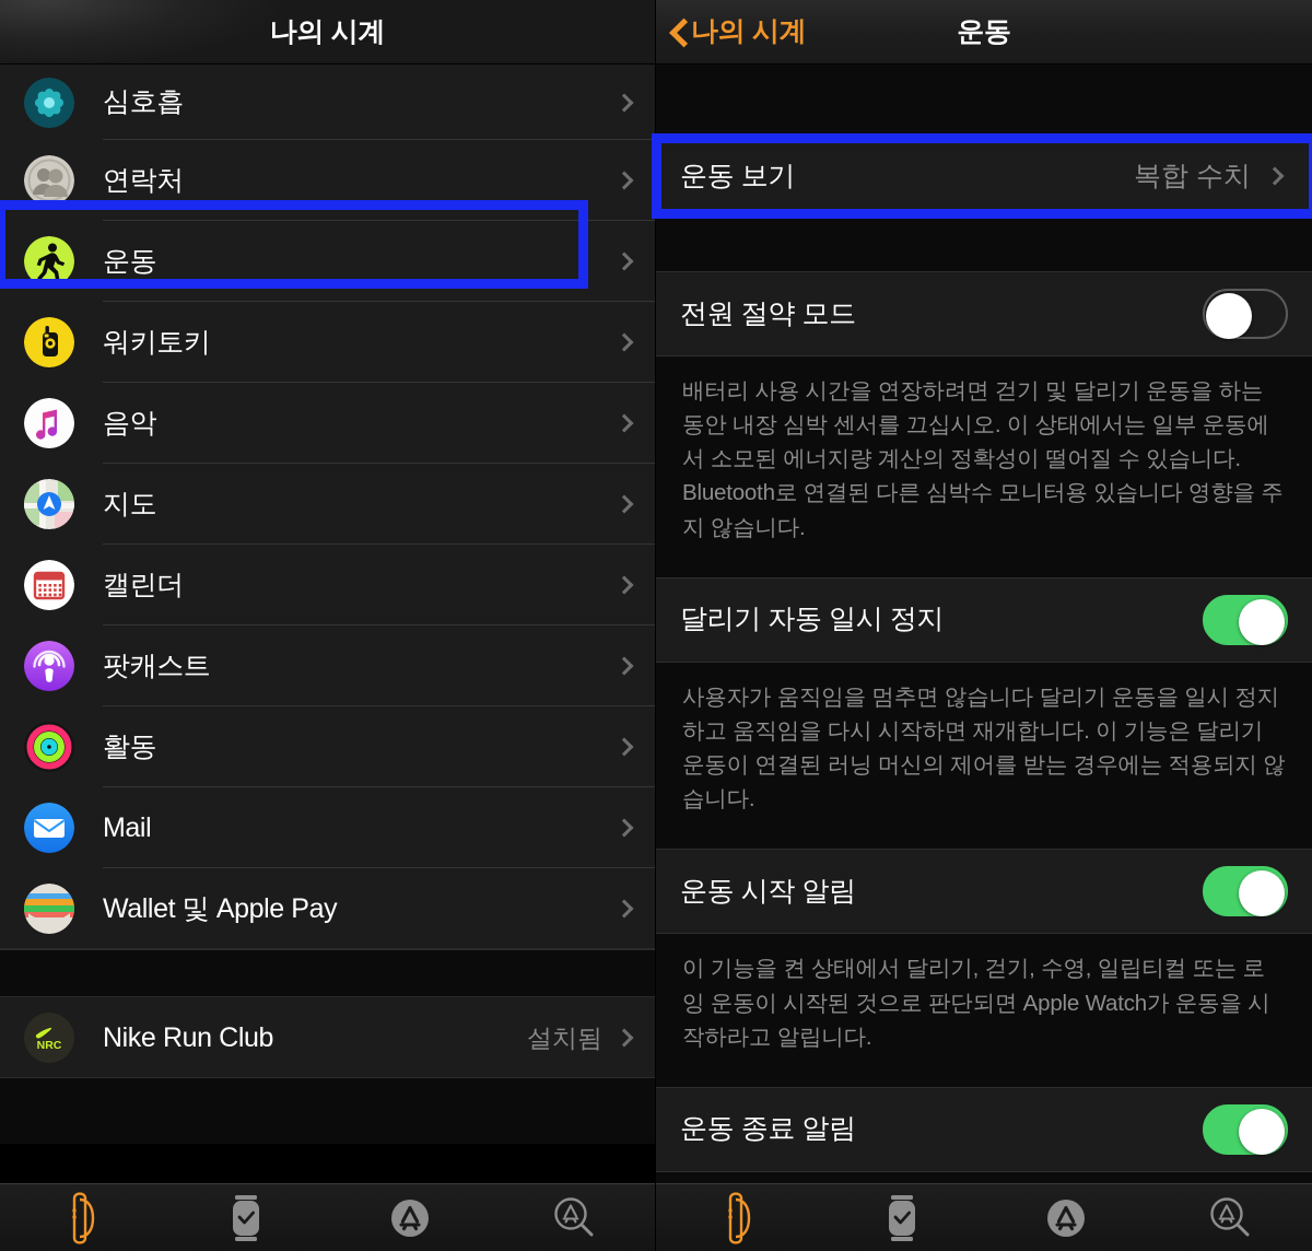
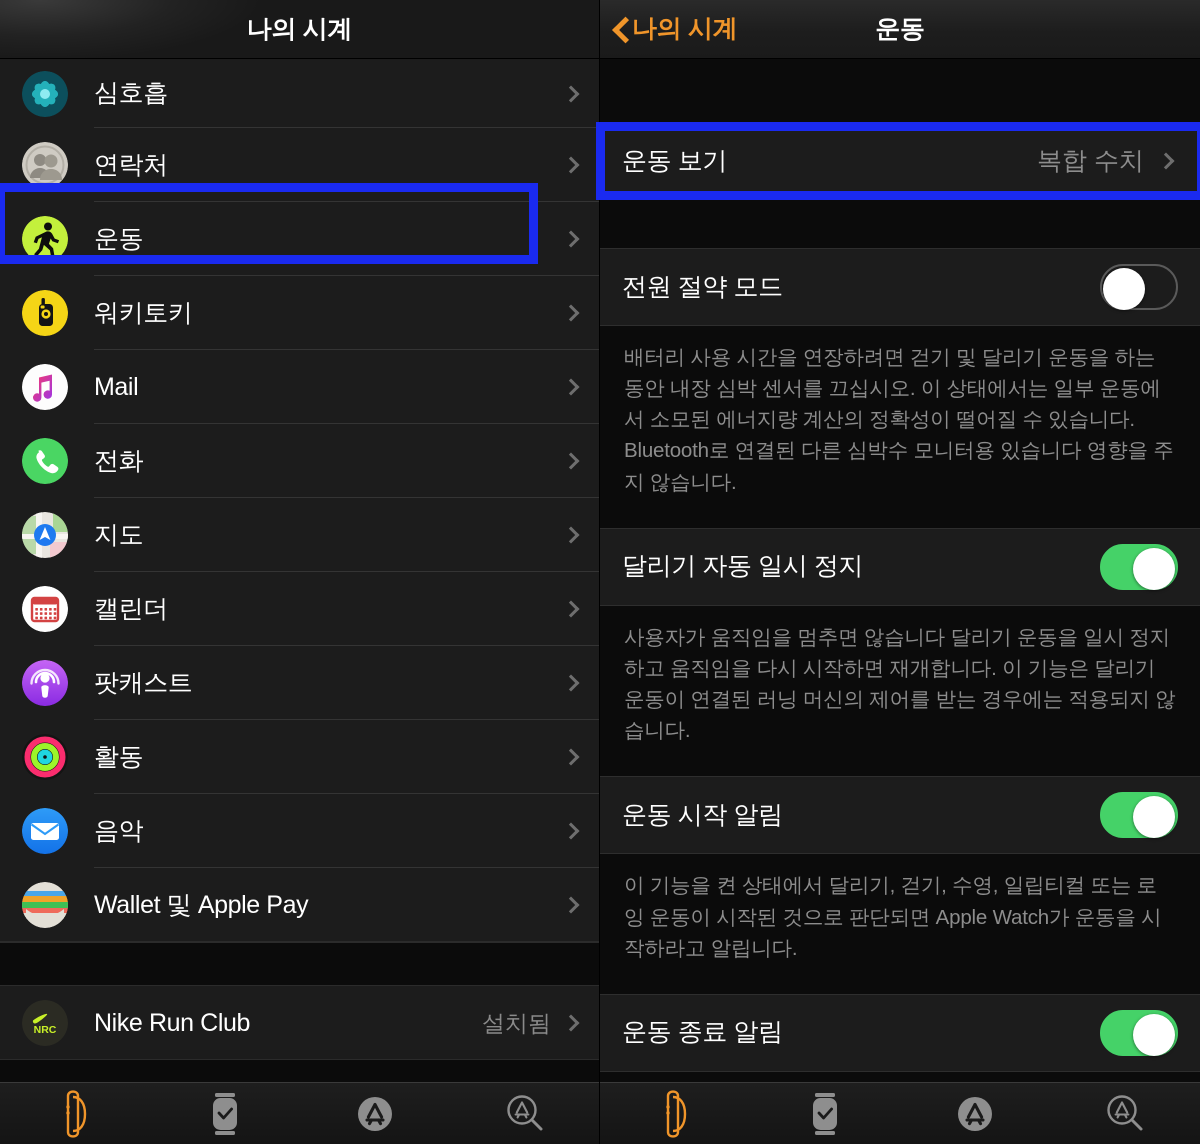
  나의 시계
  심호흡
  연락처
  운동
  워키토키
- 음악
+ Mail
+ 전화
  지도
  캘린더
  팟캐스트
  활동
- Mail
+ 음악
  Wallet 및 Apple Pay
  NRC
  Nike Run Club
  설치됨
  나의 시계
  운동
  운동 보기
  복합 수치
  전원 절약 모드
  배터리 사용 시간을 연장하려면 걷기 및 달리기 운동을 하는 동안 내장 심박 센서를 끄십시오. 이 상태에서는 일부 운동에서 소모된 에너지량 계산의 정확성이 떨어질 수 있습니다. Bluetooth로 연결된 다른 심박수 모니터용 있습니다 영향을 주지 않습니다.
  달리기 자동 일시 정지
  사용자가 움직임을 멈추면 않습니다 달리기 운동을 일시 정지하고 움직임을 다시 시작하면 재개합니다. 이 기능은 달리기 운동이 연결된 러닝 머신의 제어를 받는 경우에는 적용되지 않습니다.
  운동 시작 알림
  이 기능을 켠 상태에서 달리기, 걷기, 수영, 일립티컬 또는 로잉 운동이 시작된 것으로 판단되면 Apple Watch가 운동을 시작하라고 알립니다.
  운동 종료 알림
